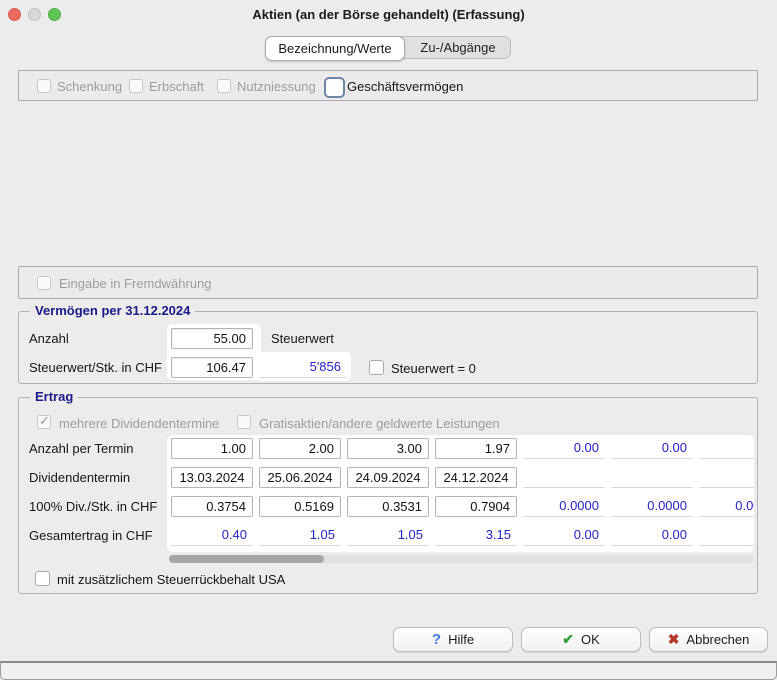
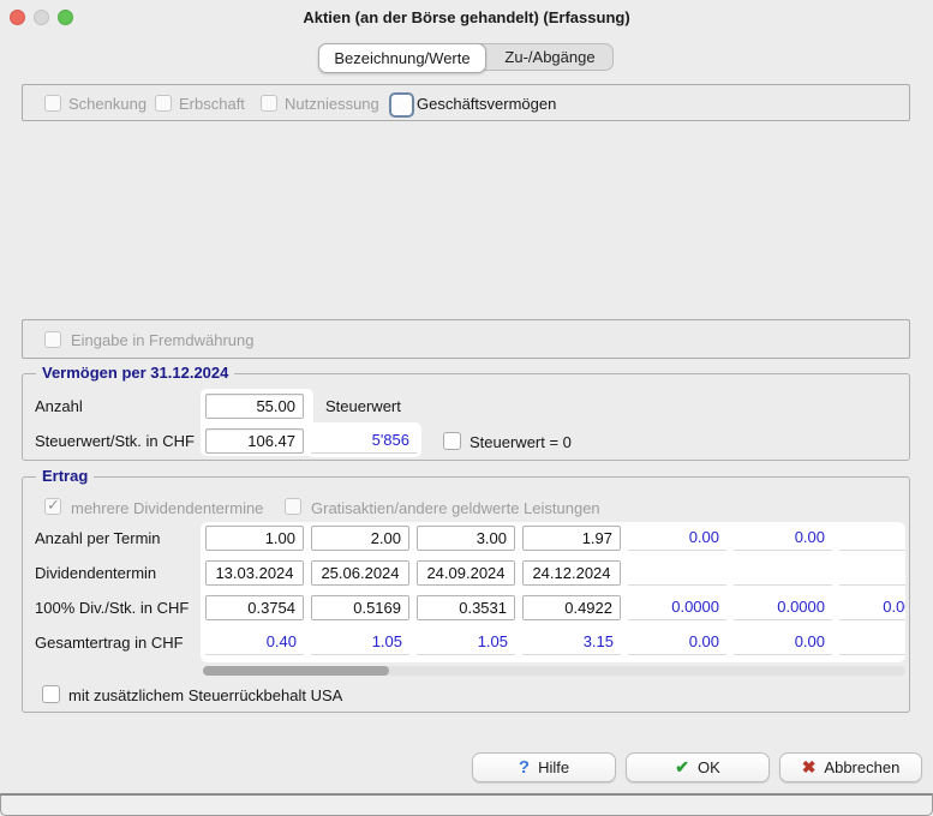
  Aktien (an der Börse gehandelt) (Erfassung)
  Bezeichnung/Werte
  Zu-/Abgänge
  Schenkung
  Erbschaft
  Nutzniessung
  Geschäftsvermögen
  Eingabe in Fremdwährung
  Vermögen per 31.12.2024
  Anzahl
  55.00
  Steuerwert
  Steuerwert/Stk. in CHF
  106.47
  5'856
  Steuerwert = 0
  Ertrag
  ✓
  mehrere Dividendentermine
  Gratisaktien/andere geldwerte Leistungen
  Anzahl per Termin
  Dividendentermin
  100% Div./Stk. in CHF
  Gesamtertrag in CHF
  1.00
  2.00
  3.00
  1.97
  0.00
  0.00
  13.03.2024
  25.06.2024
  24.09.2024
  24.12.2024
  0.3754
  0.5169
  0.3531
- 0.7904
+ 0.4922
  0.0000
  0.0000
  0.40
  1.05
  1.05
  3.15
  0.00
  0.00
  mit zusätzlichem Steuerrückbehalt USA
  ? Hilfe
  ✔ OK
  ✖ Abbrechen
